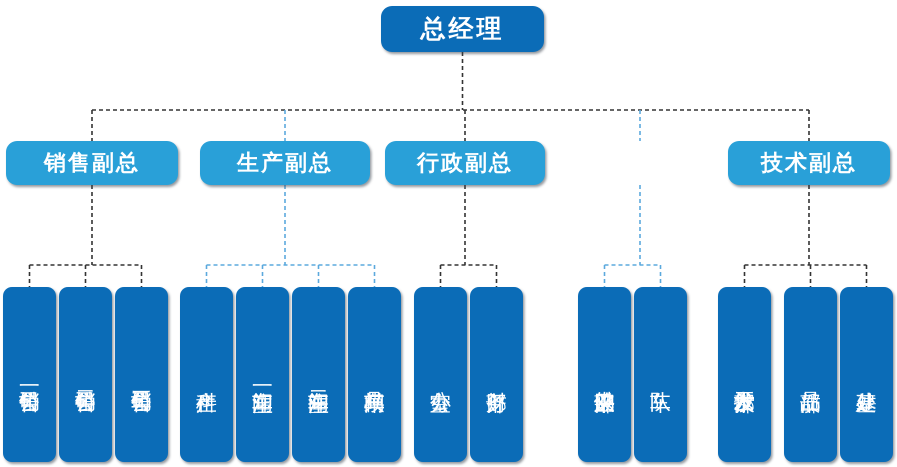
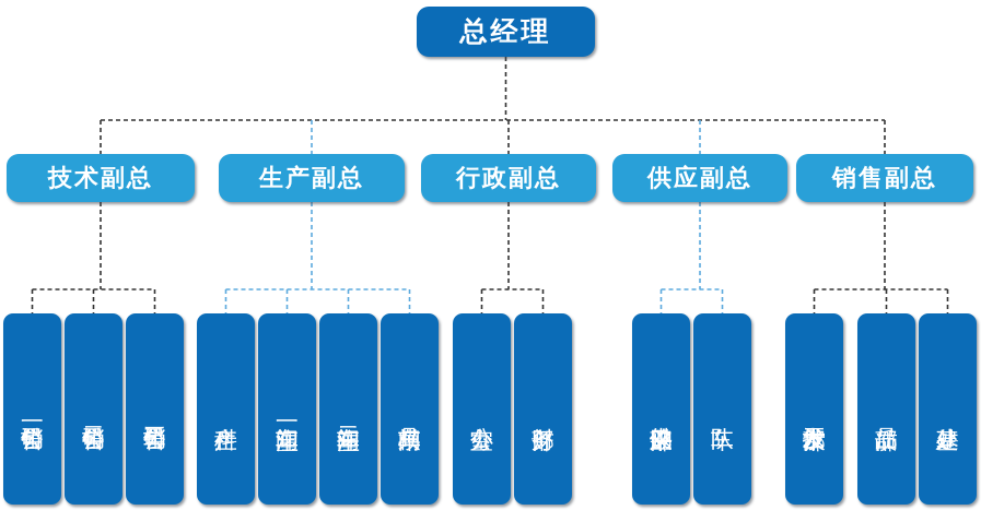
  总经理
- 销售副总
+ 技术副总
  生产副总
  行政副总
+ 供应副总
- 技术副总
+ 销售副总
